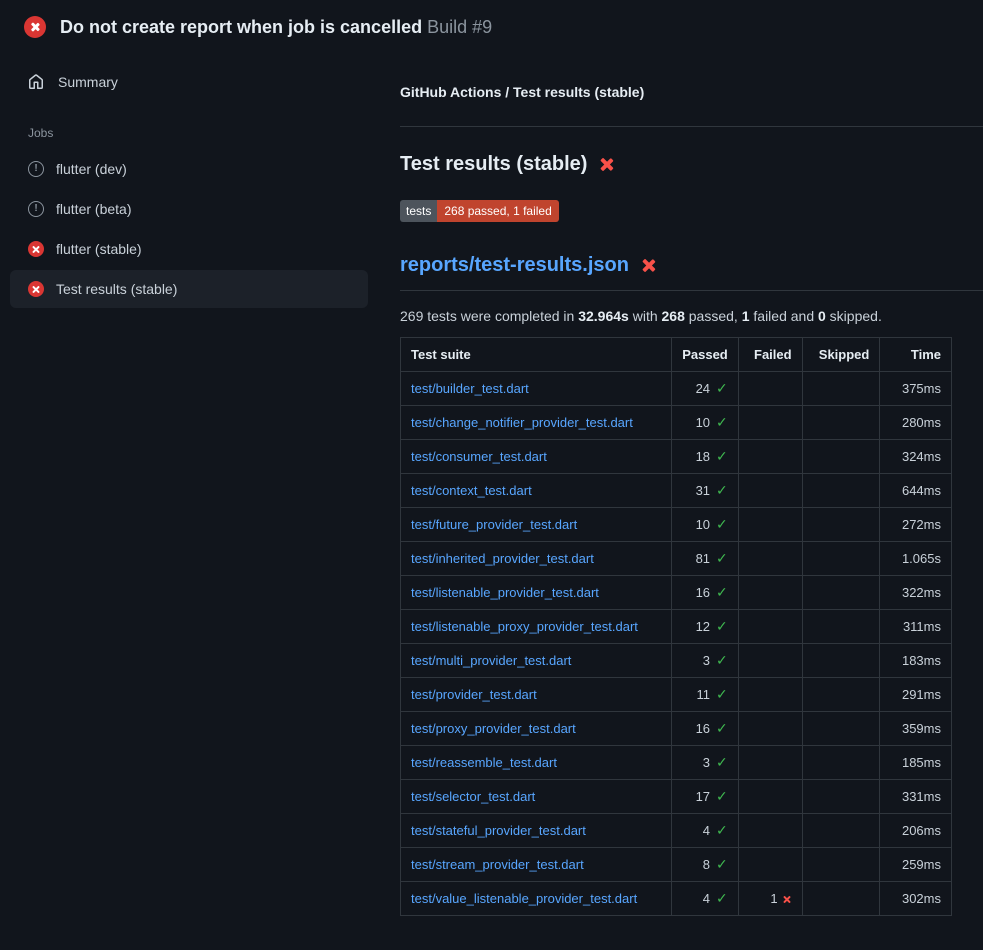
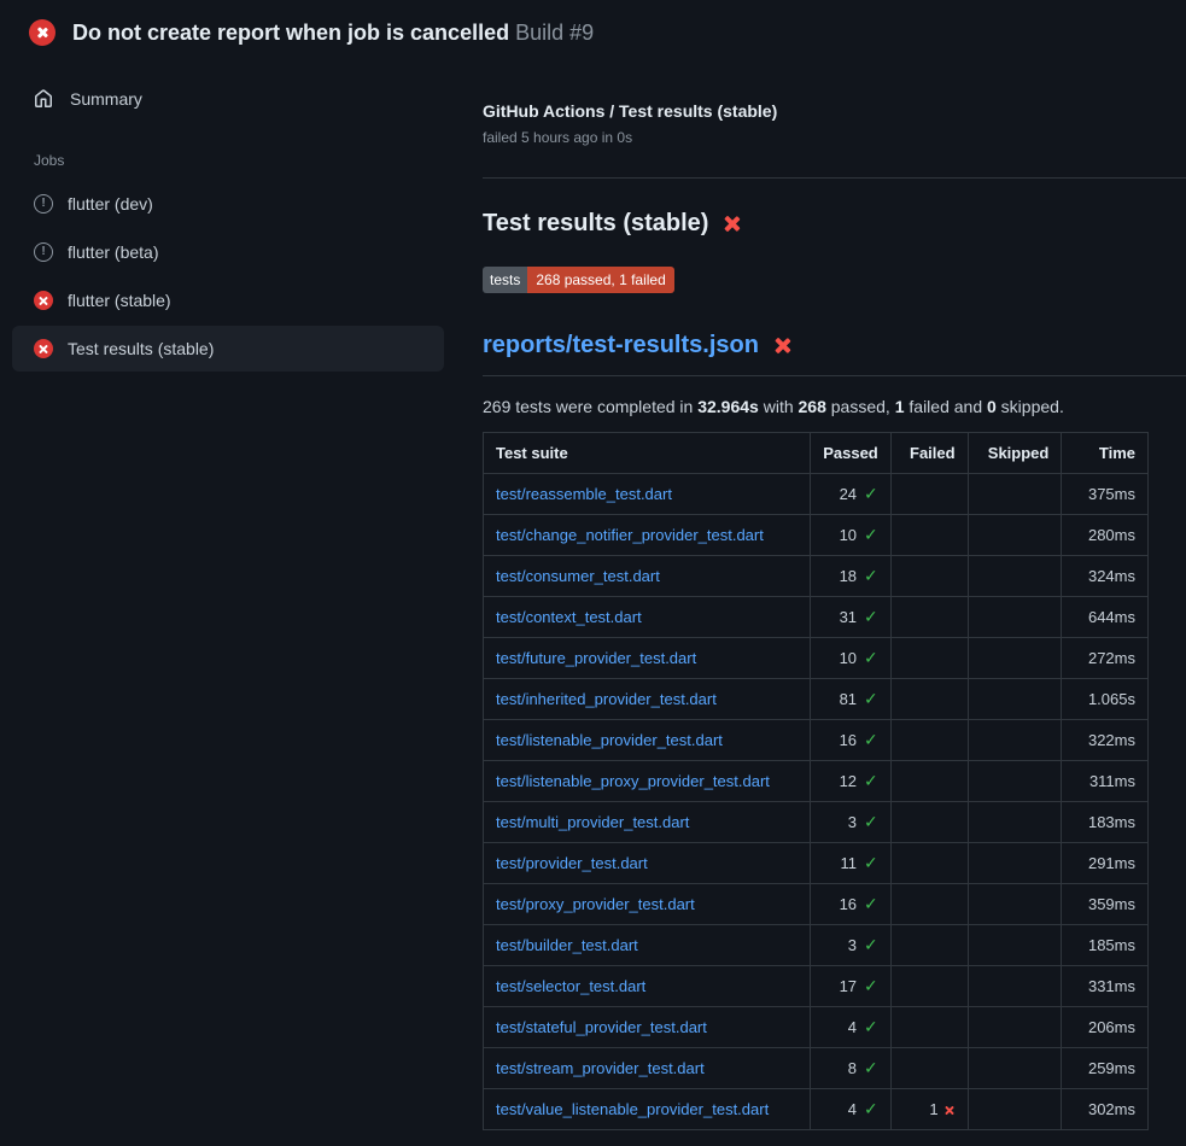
  Do not create report when job is cancelled Build #9
  Summary
  Jobs
  !
  flutter (dev)
  !
  flutter (beta)
  flutter (stable)
  Test results (stable)
  GitHub Actions / Test results (stable)
+ failed 5 hours ago in 0s
  Test results (stable)
  tests
  268 passed, 1 failed
  reports/test-results.json
  269 tests were completed in 32.964s with 268 passed, 1 failed and 0 skipped.
  Test suite	Passed	Failed	Skipped	Time
- test/builder_test.dart	24 ✓			375ms
+ test/reassemble_test.dart	24 ✓			375ms
  test/change_notifier_provider_test.dart	10 ✓			280ms
  test/consumer_test.dart	18 ✓			324ms
  test/context_test.dart	31 ✓			644ms
  test/future_provider_test.dart	10 ✓			272ms
  test/inherited_provider_test.dart	81 ✓			1.065s
  test/listenable_provider_test.dart	16 ✓			322ms
  test/listenable_proxy_provider_test.dart	12 ✓			311ms
  test/multi_provider_test.dart	3 ✓			183ms
  test/provider_test.dart	11 ✓			291ms
  test/proxy_provider_test.dart	16 ✓			359ms
- test/reassemble_test.dart	3 ✓			185ms
+ test/builder_test.dart	3 ✓			185ms
  test/selector_test.dart	17 ✓			331ms
  test/stateful_provider_test.dart	4 ✓			206ms
  test/stream_provider_test.dart	8 ✓			259ms
  test/value_listenable_provider_test.dart	4 ✓	1		302ms
